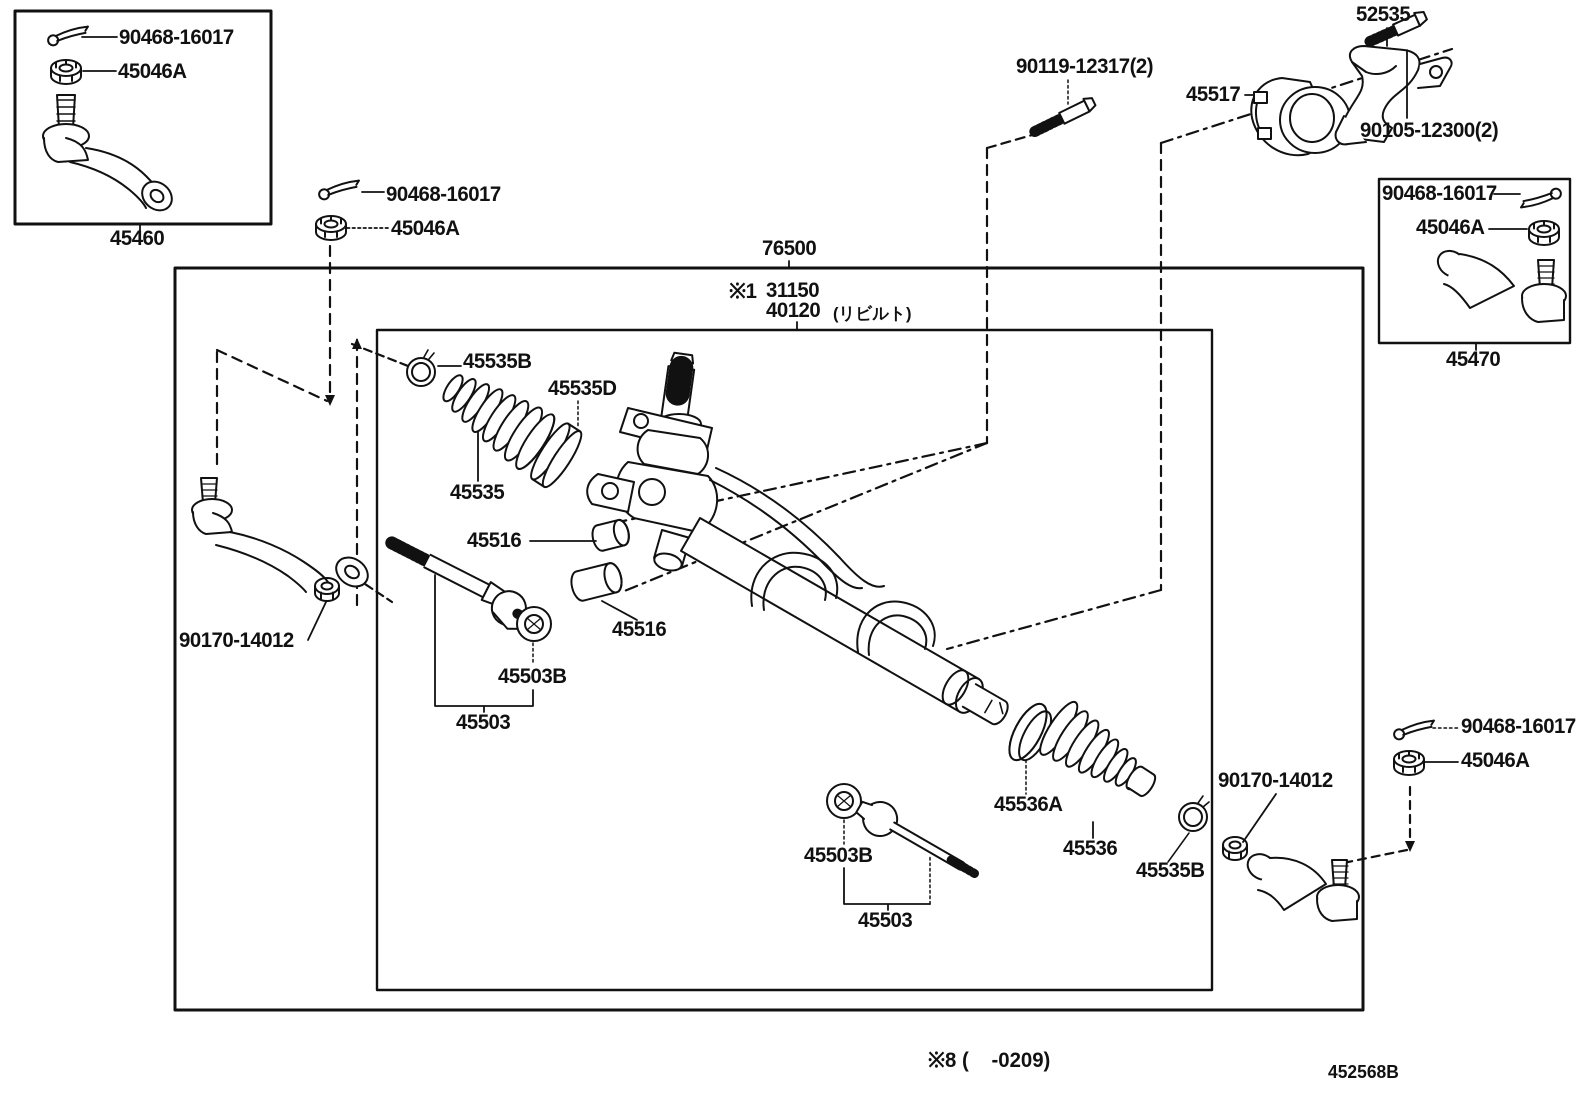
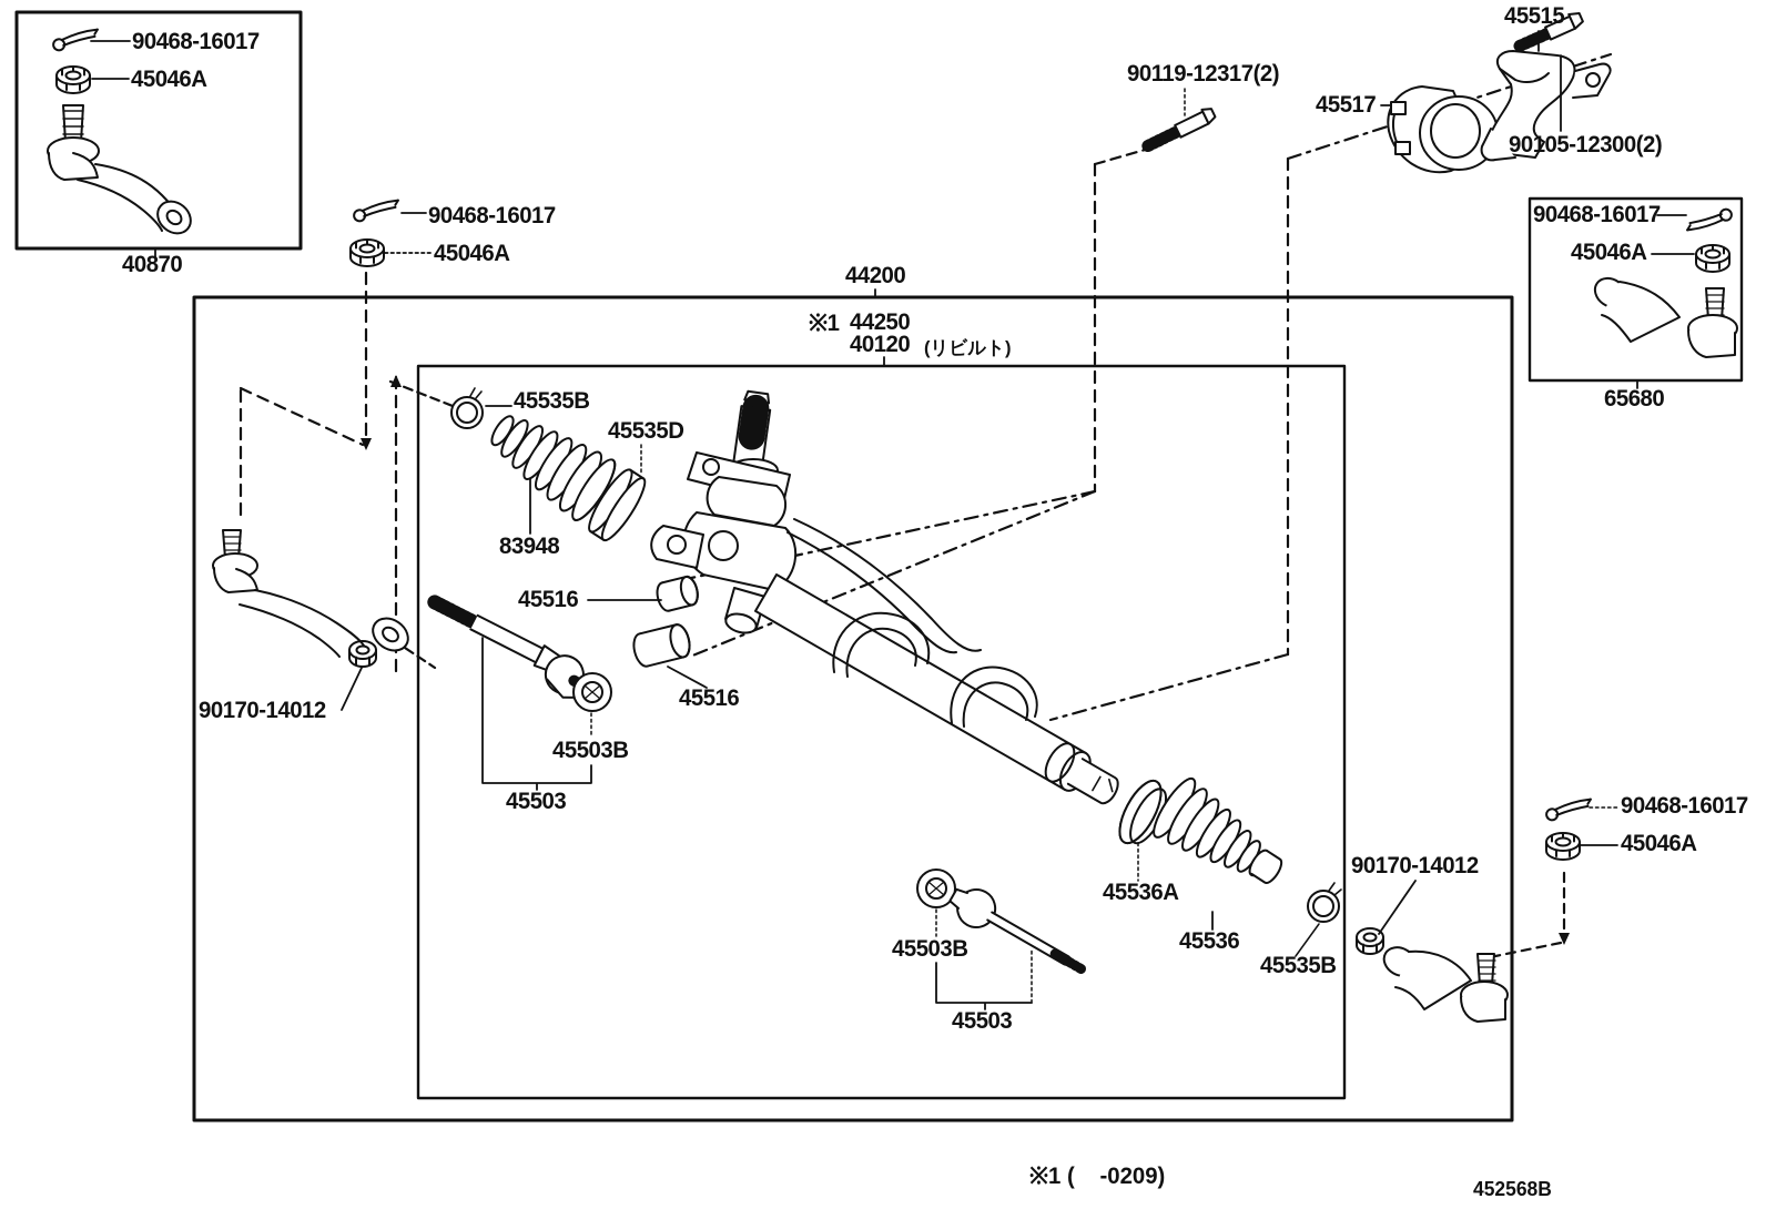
  90468-16017
  45046A
- 45460
+ 40870
  90468-16017
  45046A
- 76500
+ 44200
  ※1
- 31150
+ 44250
  40120
  (リビルト)
  90119-12317(2)
- 52535
+ 45515
  45517
  90105-12300(2)
  90468-16017
  45046A
- 45470
+ 65680
  45535B
  45535D
- 45535
+ 83948
  45516
  45516
  45503B
  45503
  90170-14012
  45536A
  45536
  45535B
  45503B
  45503
  90170-14012
  90468-16017
  45046A
- ※8 ( -0209)
+ ※1 ( -0209)
  452568B
